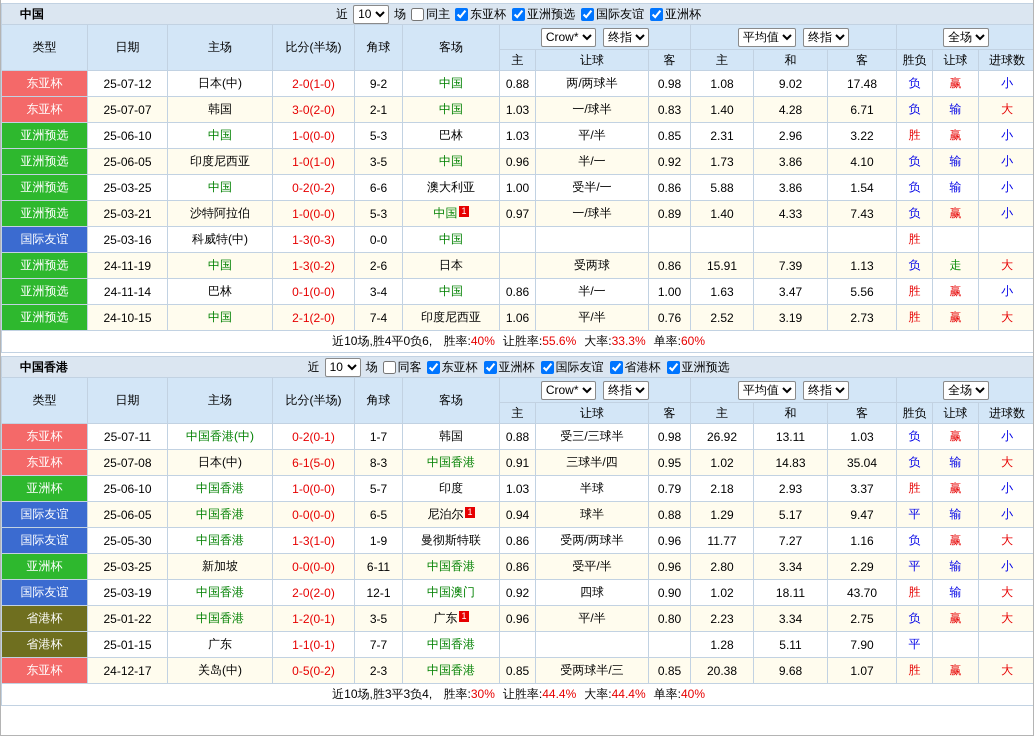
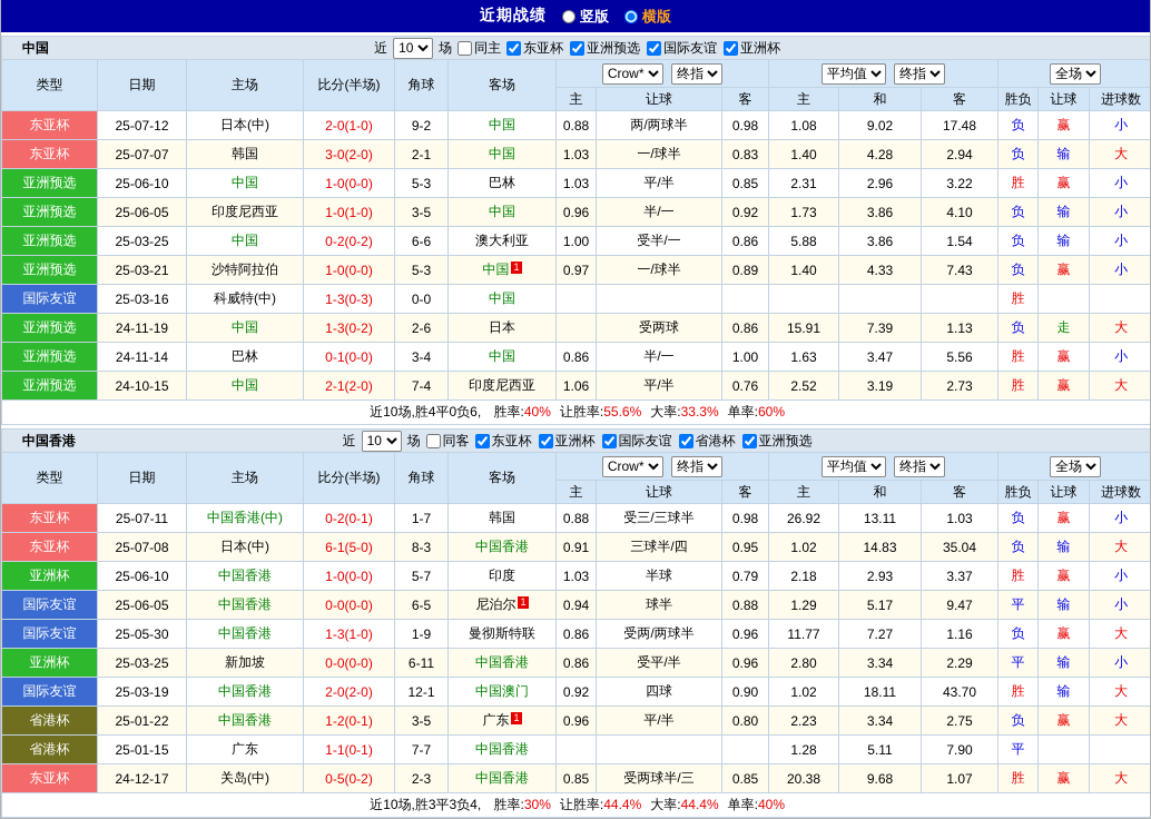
+ 近期战绩
+ 竖版
+ 横版
  中国 近 10 场 同主 东亚杯 亚洲预选 国际友谊 亚洲杯
  类型	日期	主场	比分(半场)	角球	客场	Crow* 终指	平均值 终指	全场
  主	让球	客	主	和	客	胜负	让球	进球数
  东亚杯	25-07-12	日本(中)	2-0(1-0)	9-2	中国	0.88	两/两球半	0.98	1.08	9.02	17.48	负	赢	小
- 东亚杯	25-07-07	韩国	3-0(2-0)	2-1	中国	1.03	一/球半	0.83	1.40	4.28	6.71	负	输	大
+ 东亚杯	25-07-07	韩国	3-0(2-0)	2-1	中国	1.03	一/球半	0.83	1.40	4.28	2.94	负	输	大
  亚洲预选	25-06-10	中国	1-0(0-0)	5-3	巴林	1.03	平/半	0.85	2.31	2.96	3.22	胜	赢	小
  亚洲预选	25-06-05	印度尼西亚	1-0(1-0)	3-5	中国	0.96	半/一	0.92	1.73	3.86	4.10	负	输	小
  亚洲预选	25-03-25	中国	0-2(0-2)	6-6	澳大利亚	1.00	受半/一	0.86	5.88	3.86	1.54	负	输	小
  亚洲预选	25-03-21	沙特阿拉伯	1-0(0-0)	5-3	中国 1	0.97	一/球半	0.89	1.40	4.33	7.43	负	赢	小
  国际友谊	25-03-16	科威特(中)	1-3(0-3)	0-0	中国							胜
  亚洲预选	24-11-19	中国	1-3(0-2)	2-6	日本		受两球	0.86	15.91	7.39	1.13	负	走	大
  亚洲预选	24-11-14	巴林	0-1(0-0)	3-4	中国	0.86	半/一	1.00	1.63	3.47	5.56	胜	赢	小
  亚洲预选	24-10-15	中国	2-1(2-0)	7-4	印度尼西亚	1.06	平/半	0.76	2.52	3.19	2.73	胜	赢	大
  近10场,胜4平0负6, 胜率:40% 让胜率:55.6% 大率:33.3% 单率:60%
  中国香港 近 10 场 同客 东亚杯 亚洲杯 国际友谊 省港杯 亚洲预选
  类型	日期	主场	比分(半场)	角球	客场	Crow* 终指	平均值 终指	全场
  主	让球	客	主	和	客	胜负	让球	进球数
  东亚杯	25-07-11	中国香港(中)	0-2(0-1)	1-7	韩国	0.88	受三/三球半	0.98	26.92	13.11	1.03	负	赢	小
  东亚杯	25-07-08	日本(中)	6-1(5-0)	8-3	中国香港	0.91	三球半/四	0.95	1.02	14.83	35.04	负	输	大
  亚洲杯	25-06-10	中国香港	1-0(0-0)	5-7	印度	1.03	半球	0.79	2.18	2.93	3.37	胜	赢	小
  国际友谊	25-06-05	中国香港	0-0(0-0)	6-5	尼泊尔 1	0.94	球半	0.88	1.29	5.17	9.47	平	输	小
  国际友谊	25-05-30	中国香港	1-3(1-0)	1-9	曼彻斯特联	0.86	受两/两球半	0.96	11.77	7.27	1.16	负	赢	大
  亚洲杯	25-03-25	新加坡	0-0(0-0)	6-11	中国香港	0.86	受平/半	0.96	2.80	3.34	2.29	平	输	小
  国际友谊	25-03-19	中国香港	2-0(2-0)	12-1	中国澳门	0.92	四球	0.90	1.02	18.11	43.70	胜	输	大
  省港杯	25-01-22	中国香港	1-2(0-1)	3-5	广东 1	0.96	平/半	0.80	2.23	3.34	2.75	负	赢	大
  省港杯	25-01-15	广东	1-1(0-1)	7-7	中国香港				1.28	5.11	7.90	平
  东亚杯	24-12-17	关岛(中)	0-5(0-2)	2-3	中国香港	0.85	受两球半/三	0.85	20.38	9.68	1.07	胜	赢	大
  近10场,胜3平3负4, 胜率:30% 让胜率:44.4% 大率:44.4% 单率:40%
